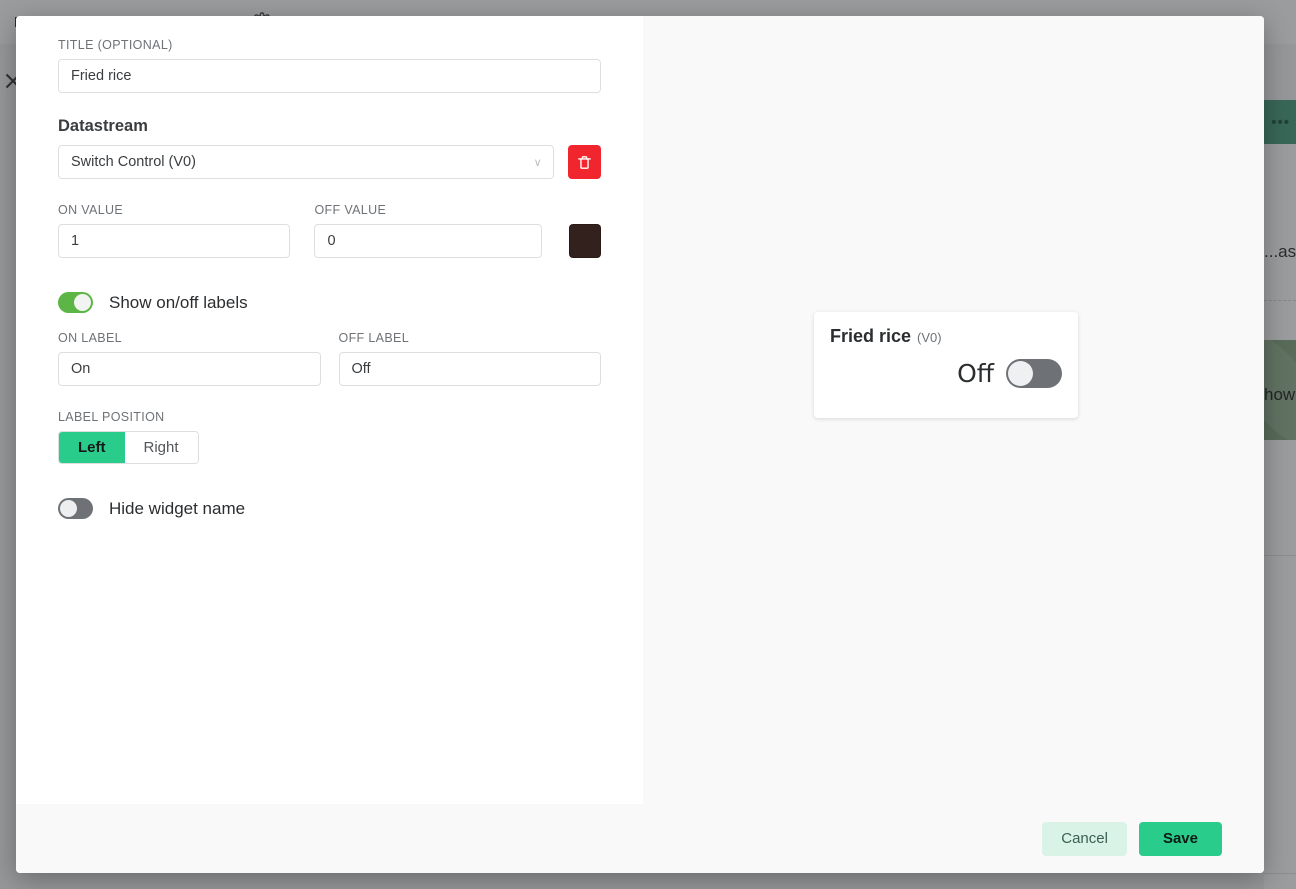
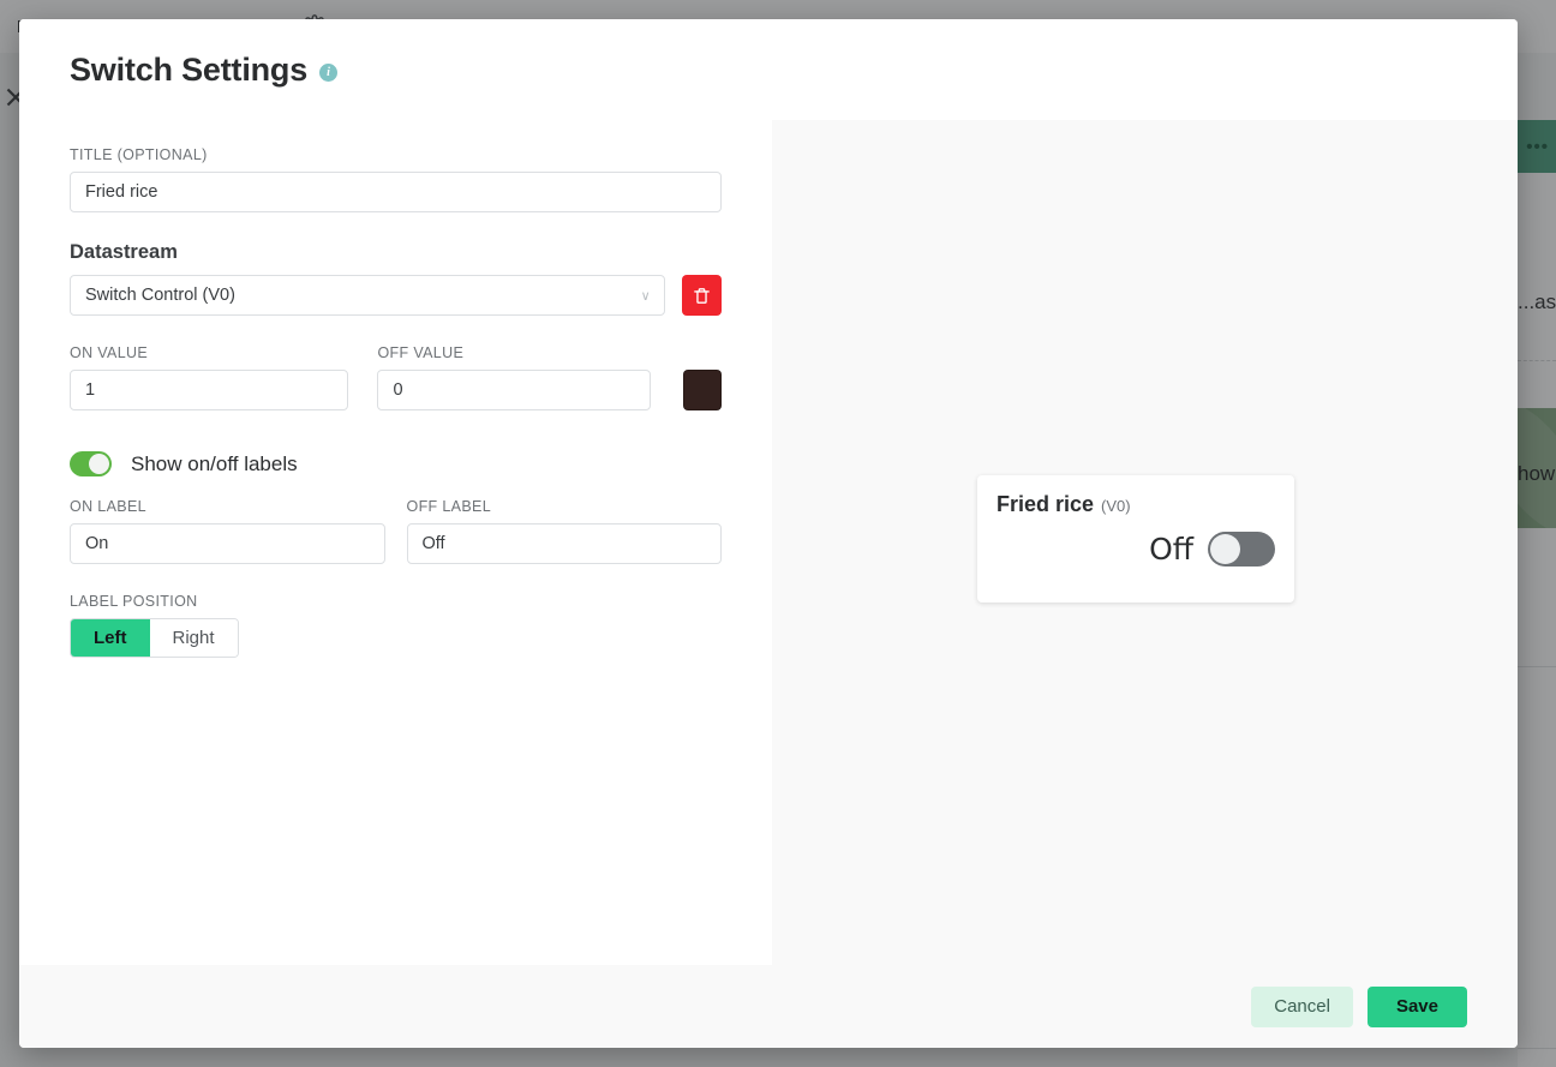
  •••
  ...as
  how
+ Switch Settings
+ i
  TITLE (OPTIONAL)
  Fried rice
  Datastream
  Switch Control (V0)
  ∨
  ON VALUE
  1
  OFF VALUE
  0
  Show on/off labels
  ON LABEL
  On
  OFF LABEL
  Off
  LABEL POSITION
  Left
  Right
- Hide widget name
  Fried rice
  (V0)
  Off
  Cancel
  Save
